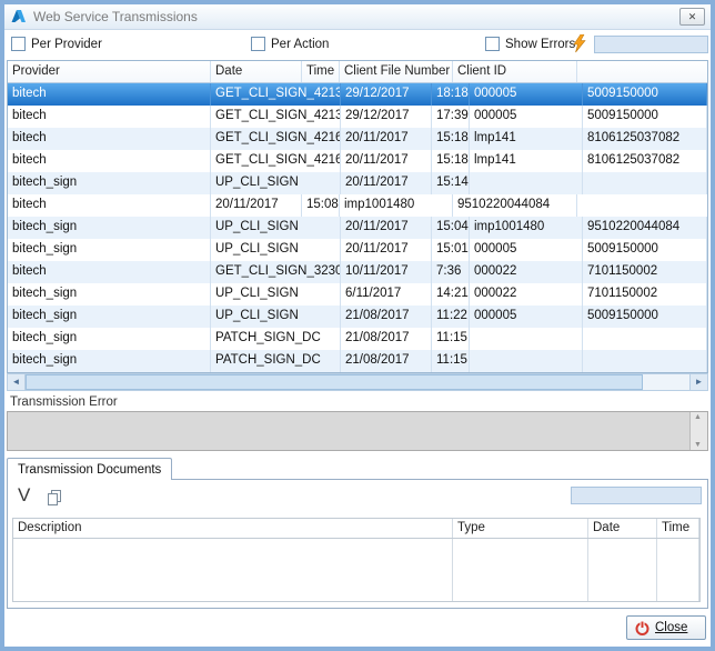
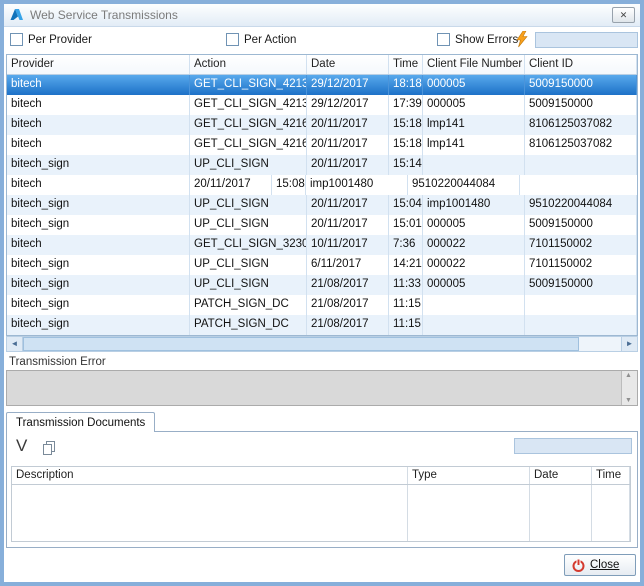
  Web Service Transmissions
  ✕
  Per Provider
  Per Action
  Show Errors
  Provider
+ Action
  Date
  Time
  Client File Number
  Client ID
  bitech
  GET_CLI_SIGN_4213
  29/12/2017
  18:18
  000005
  5009150000
  bitech
  GET_CLI_SIGN_4213
  29/12/2017
  17:39
  000005
  5009150000
  bitech
  GET_CLI_SIGN_4216
  20/11/2017
  15:18
  lmp141
  8106125037082
  bitech
  GET_CLI_SIGN_4216
  20/11/2017
  15:18
  lmp141
  8106125037082
  bitech_sign
  UP_CLI_SIGN
  20/11/2017
  15:14
  bitech
  20/11/2017
  15:08
  imp1001480
  9510220044084
  bitech_sign
  UP_CLI_SIGN
  20/11/2017
  15:04
  imp1001480
  9510220044084
  bitech_sign
  UP_CLI_SIGN
  20/11/2017
  15:01
  000005
  5009150000
  bitech
  GET_CLI_SIGN_3230
  10/11/2017
  7:36
  000022
  7101150002
  bitech_sign
  UP_CLI_SIGN
  6/11/2017
  14:21
  000022
  7101150002
  bitech_sign
  UP_CLI_SIGN
  21/08/2017
- 11:22
+ 11:33
  000005
  5009150000
  bitech_sign
  PATCH_SIGN_DC
  21/08/2017
  11:15
  bitech_sign
  PATCH_SIGN_DC
  21/08/2017
  11:15
  ◄
  ►
  Transmission Error
  Transmission Documents
  V
  Description
  Type
  Date
  Time
  Close
